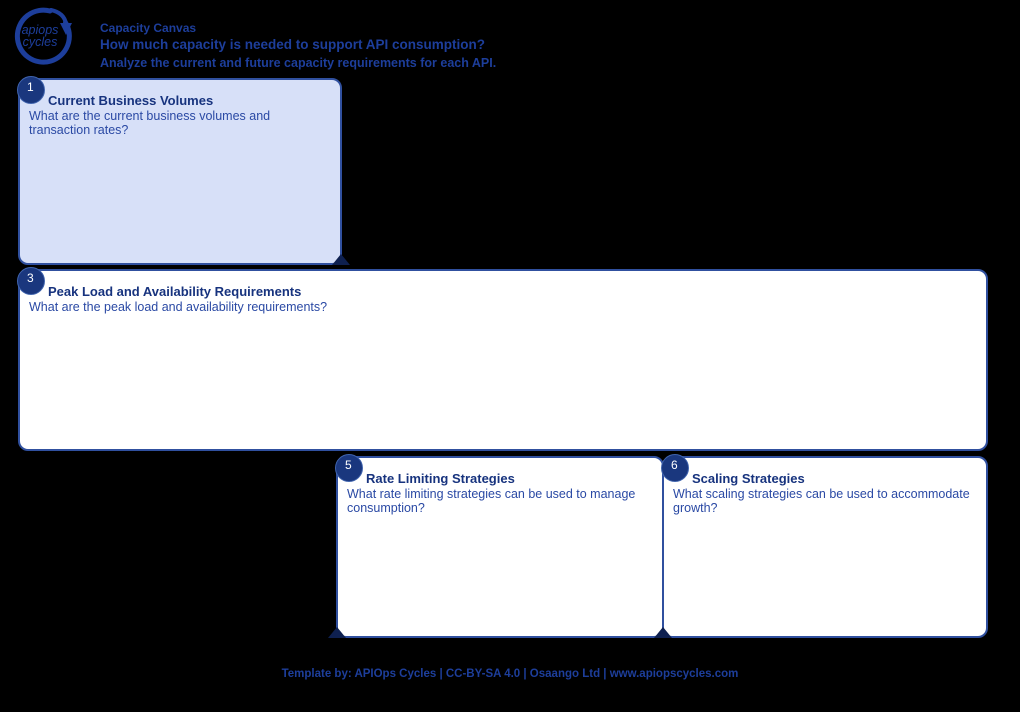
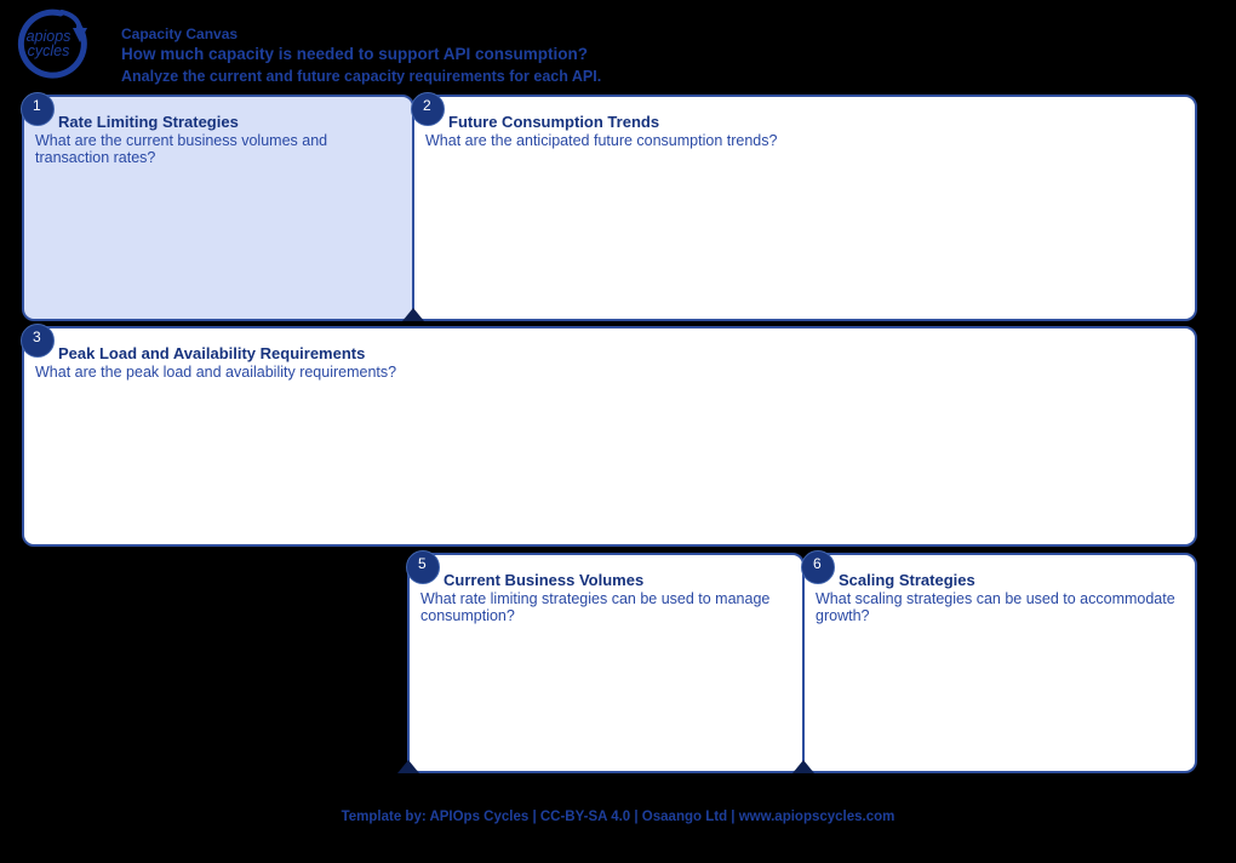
  apiops
  cycles
  Capacity Canvas
  How much capacity is needed to support API consumption?
  Analyze the current and future capacity requirements for each API.
  1
- Current Business Volumes
+ Rate Limiting Strategies
  What are the current business volumes and transaction rates?
+ 2
+ Future Consumption Trends
+ What are the anticipated future consumption trends?
  3
  Peak Load and Availability Requirements
  What are the peak load and availability requirements?
  5
- Rate Limiting Strategies
+ Current Business Volumes
  What rate limiting strategies can be used to manage consumption?
  6
  Scaling Strategies
  What scaling strategies can be used to accommodate growth?
  Template by: APIOps Cycles | CC-BY-SA 4.0 | Osaango Ltd | www.apiopscycles.com
